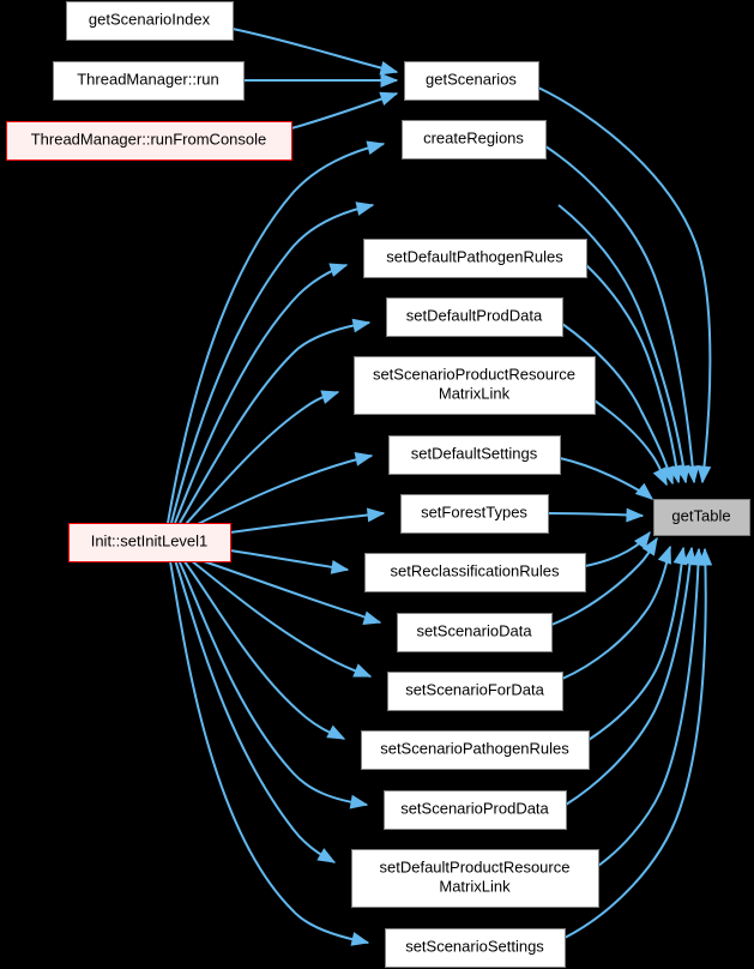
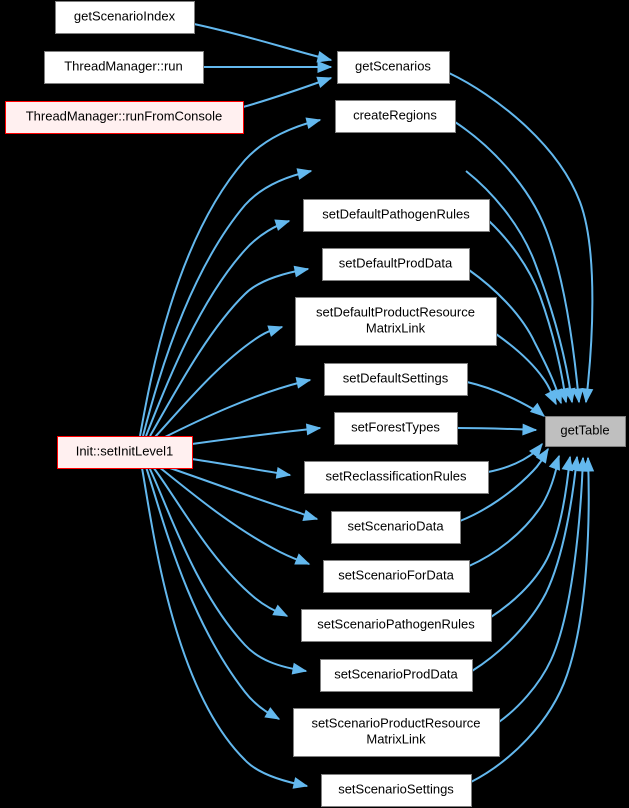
  getScenarioIndex
  ThreadManager::run
  ThreadManager::runFromConsole
  Init::setInitLevel1
  getScenarios
  createRegions
  setDefaultPathogenRules
  setDefaultProdData
- setScenarioProductResource
+ setDefaultProductResource
  MatrixLink
  setDefaultSettings
  setForestTypes
  setReclassificationRules
  setScenarioData
  setScenarioForData
  setScenarioPathogenRules
  setScenarioProdData
- setDefaultProductResource
+ setScenarioProductResource
  MatrixLink
  setScenarioSettings
  getTable
